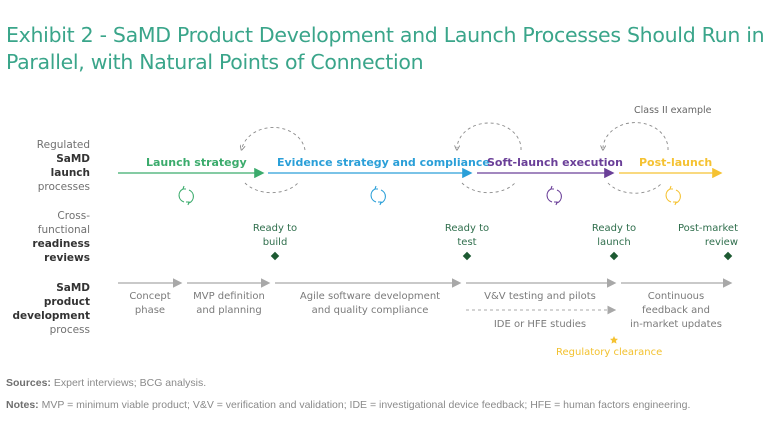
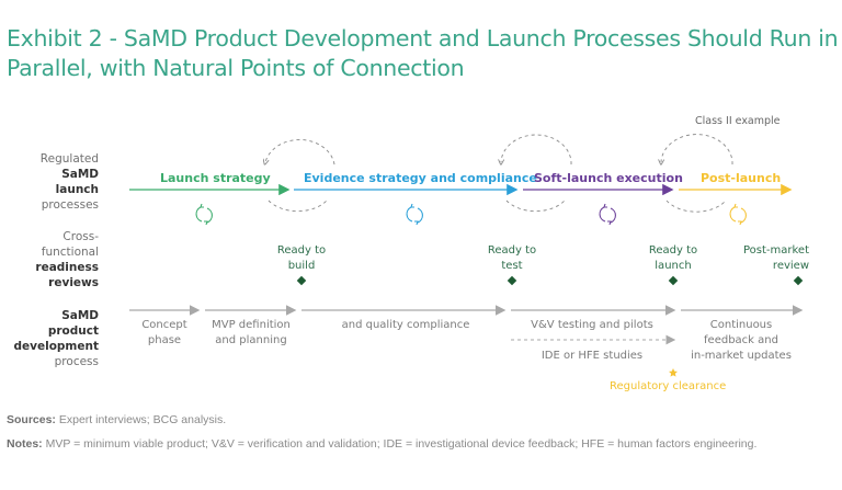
  Exhibit 2 - SaMD Product Development and Launch Processes Should Run in Parallel, with Natural Points of Connection
  Class II example
  Regulated
  SaMD
  launch
  processes
  Cross-
  functional
  readiness
  reviews
  SaMD
  product
  development
  process
  Launch strategy
  Evidence strategy and compliance
  Soft-launch execution
  Post-launch
  Ready to
  build
  Ready to
  test
  Ready to
  launch
  Post-market
  review
  Concept
  phase
  MVP definition
  and planning
- Agile software development
  and quality compliance
  V&V testing and pilots
  IDE or HFE studies
  Continuous
  feedback and
  in-market updates
  Regulatory clearance
  Sources: Expert interviews; BCG analysis.
  Notes: MVP = minimum viable product; V&V = verification and validation; IDE = investigational device feedback; HFE = human factors engineering.
